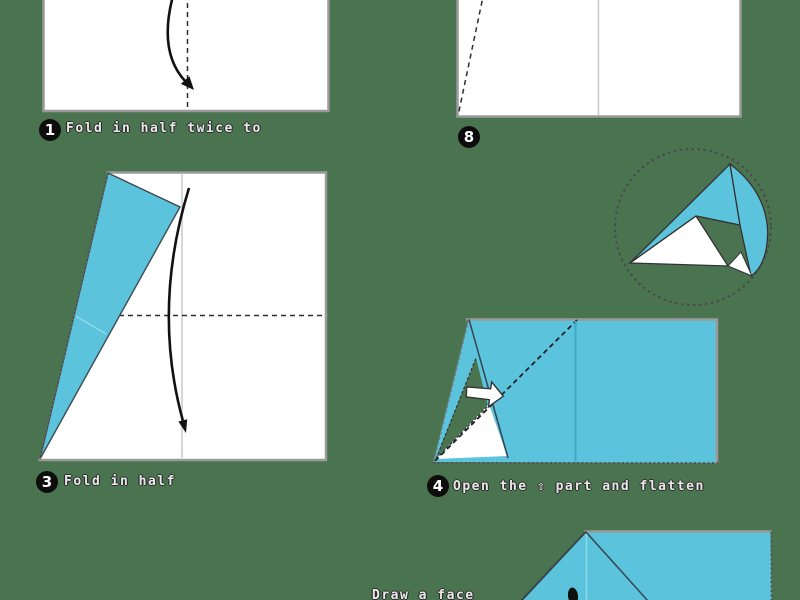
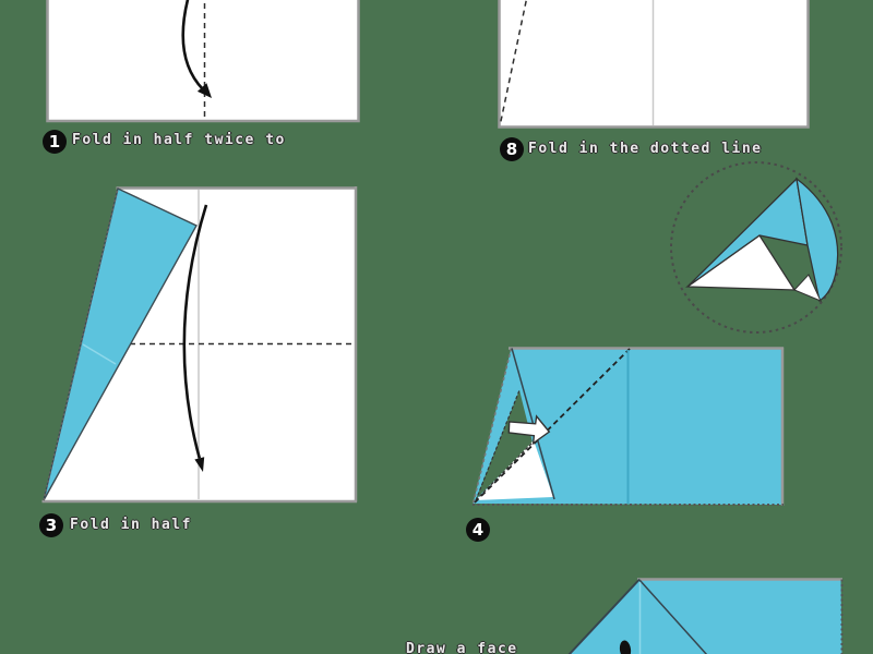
  1
  Fold in half twice to
  8
+ Fold in the dotted line
  3
  Fold in half
  4
- Open the ⇧ part and flatten
  Draw a face
